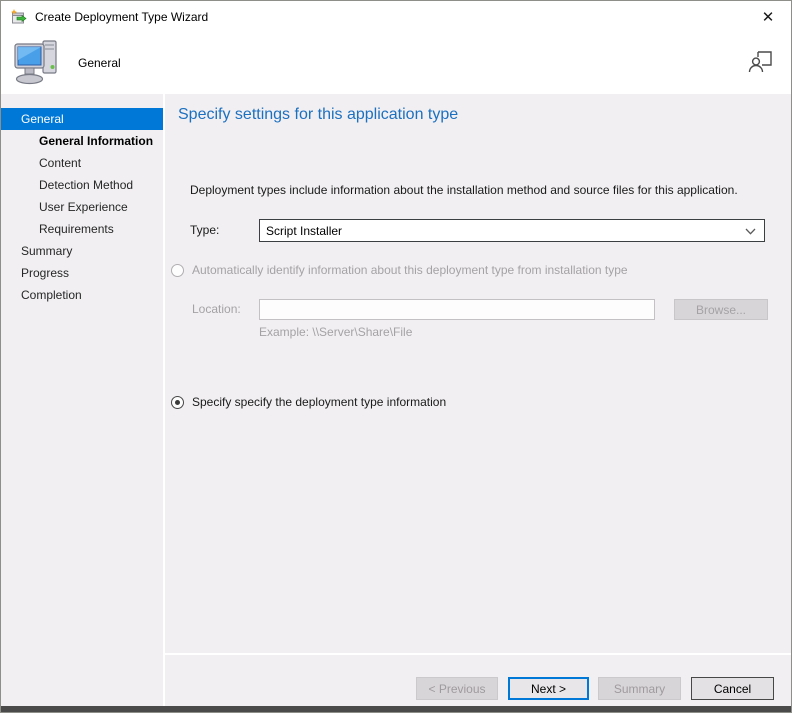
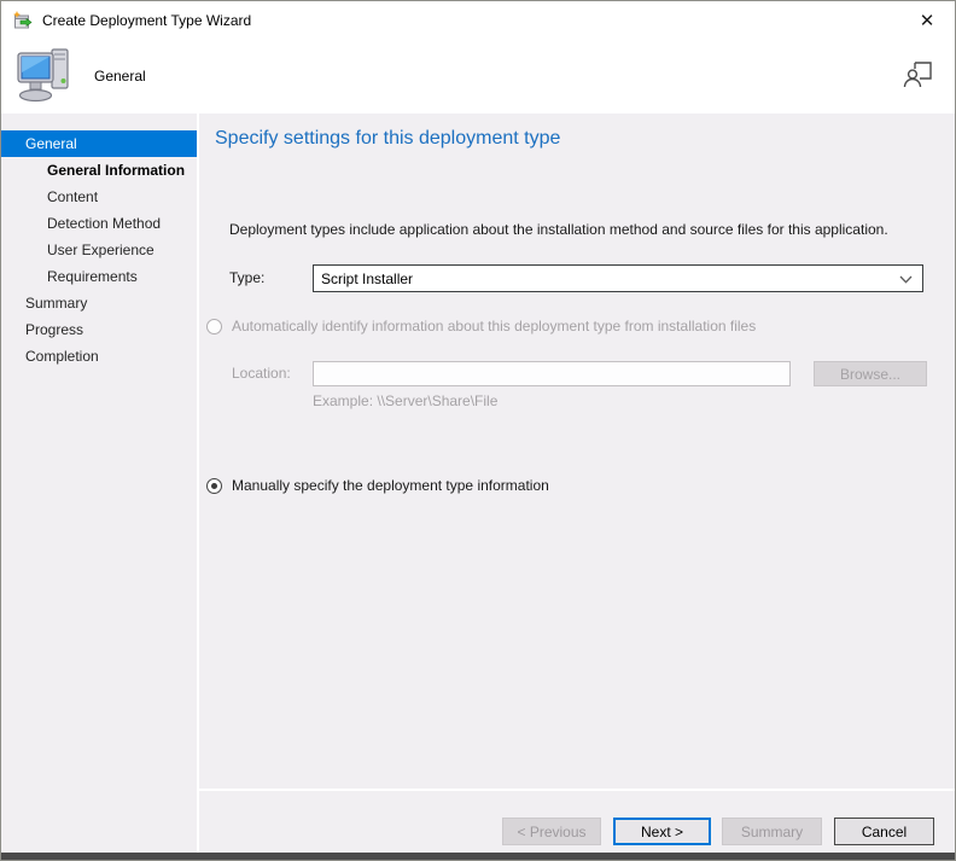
  Create Deployment Type Wizard
  ✕
  General
  General
  General Information
  Content
  Detection Method
  User Experience
  Requirements
  Summary
  Progress
  Completion
- Specify settings for this application type
+ Specify settings for this deployment type
- Deployment types include information about the installation method and source files for this application.
+ Deployment types include application about the installation method and source files for this application.
  Type:
  Script Installer
- Automatically identify information about this deployment type from installation type
+ Automatically identify information about this deployment type from installation files
  Location:
  Browse...
  Example: \\Server\Share\File
- Specify specify the deployment type information
+ Manually specify the deployment type information
  < Previous
  Next >
  Summary
  Cancel
